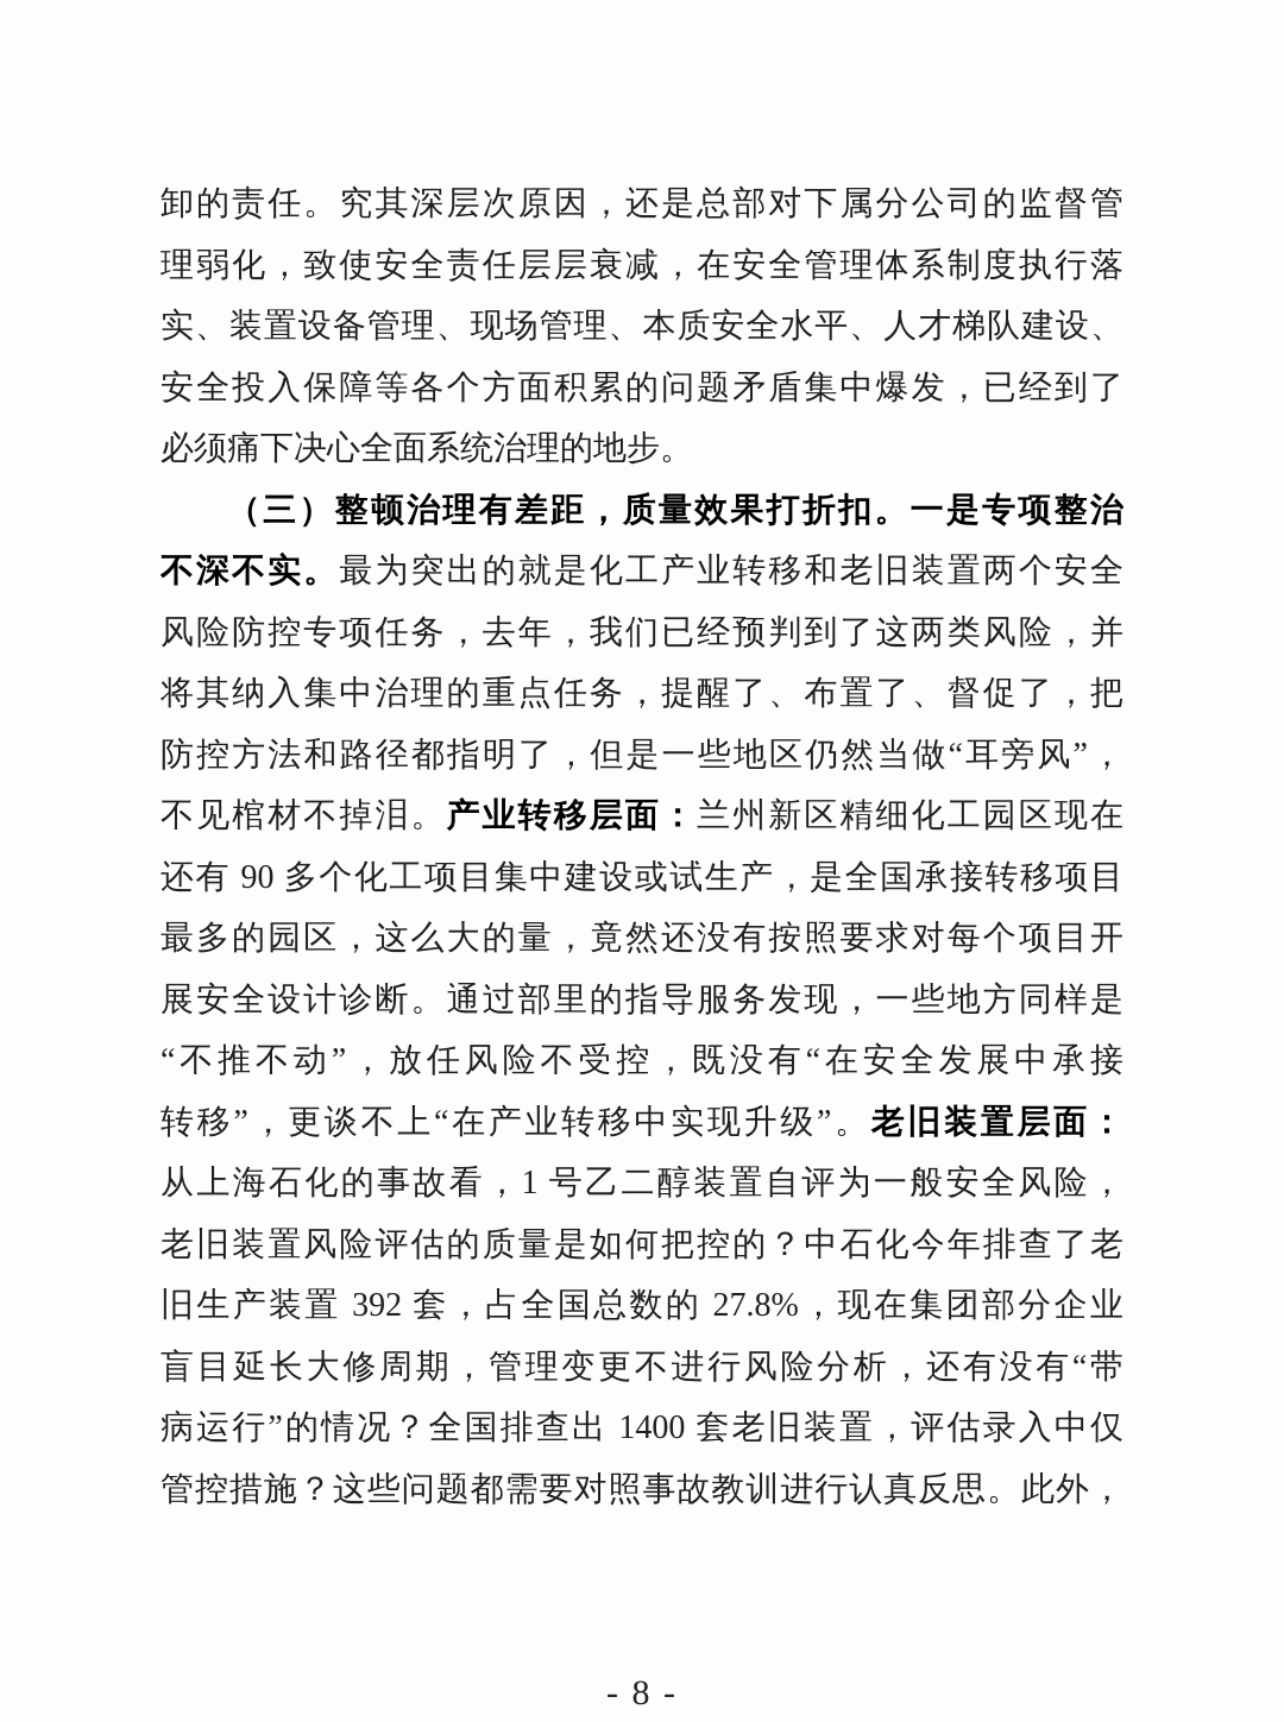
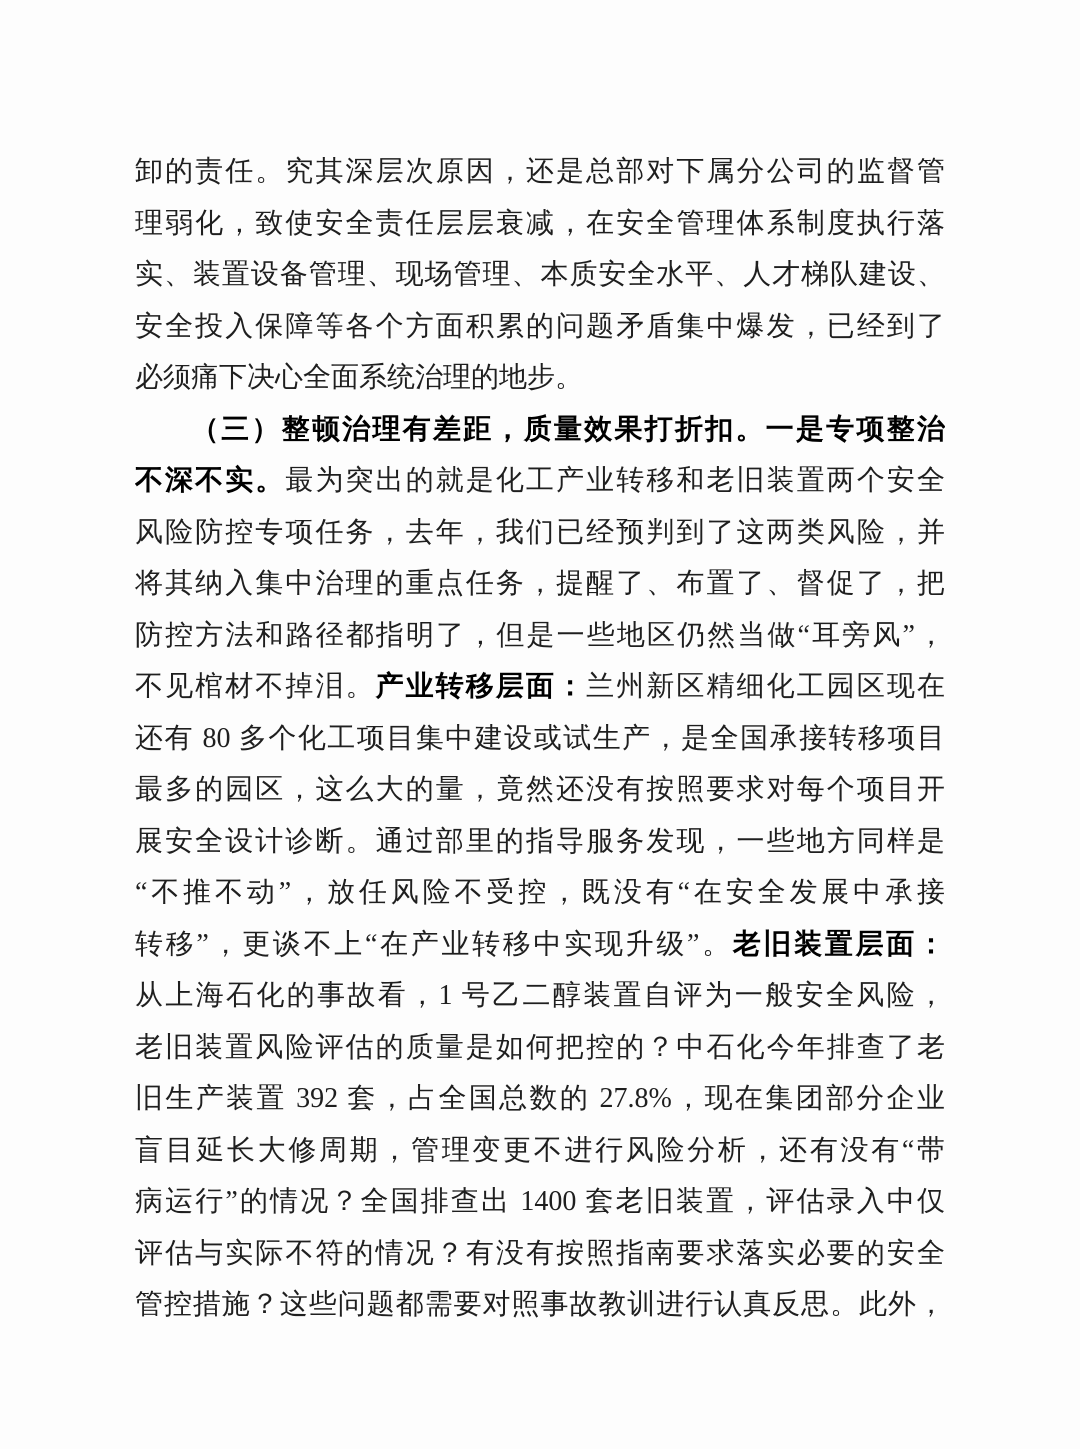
  卸的责任。究其深层次原因，还是总部对下属分公司的监督管
  理弱化，致使安全责任层层衰减，在安全管理体系制度执行落
  实、装置设备管理、现场管理、本质安全水平、人才梯队建设、
  安全投入保障等各个方面积累的问题矛盾集中爆发，已经到了
  必须痛下决心全面系统治理的地步。
  （三）整顿治理有差距，质量效果打折扣。一是专项整治
  不深不实。最为突出的就是化工产业转移和老旧装置两个安全
  风险防控专项任务，去年，我们已经预判到了这两类风险，并
  将其纳入集中治理的重点任务，提醒了、布置了、督促了，把
  防控方法和路径都指明了，但是一些地区仍然当做“耳旁风”，
  不见棺材不掉泪。产业转移层面：兰州新区精细化工园区现在
- 还有 90 多个化工项目集中建设或试生产，是全国承接转移项目
+ 还有 80 多个化工项目集中建设或试生产，是全国承接转移项目
  最多的园区，这么大的量，竟然还没有按照要求对每个项目开
  展安全设计诊断。通过部里的指导服务发现，一些地方同样是
  “不推不动”，放任风险不受控，既没有“在安全发展中承接
  转移”，更谈不上“在产业转移中实现升级”。老旧装置层面：
  从上海石化的事故看，1 号乙二醇装置自评为一般安全风险，
  老旧装置风险评估的质量是如何把控的？中石化今年排查了老
  旧生产装置 392 套，占全国总数的 27.8%，现在集团部分企业
  盲目延长大修周期，管理变更不进行风险分析，还有没有“带
  病运行”的情况？全国排查出 1400 套老旧装置，评估录入中仅
+ 评估与实际不符的情况？有没有按照指南要求落实必要的安全
  管控措施？这些问题都需要对照事故教训进行认真反思。此外，
- - 8 -
